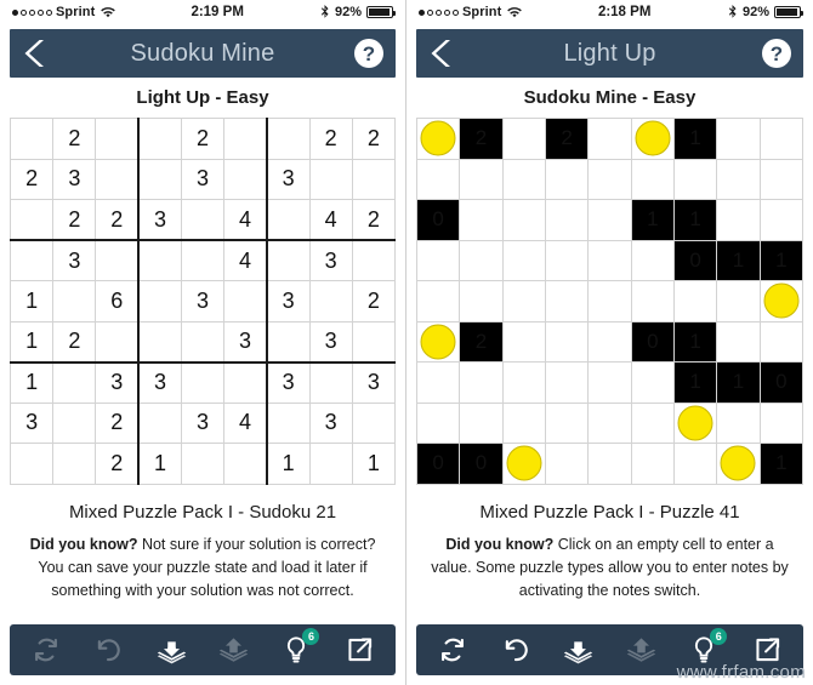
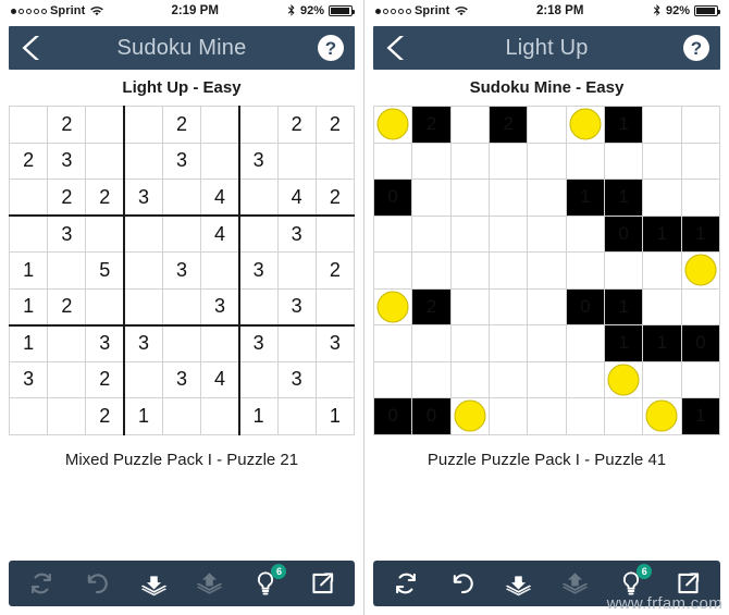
  Sprint
  2:19 PM
  92%
  Sudoku Mine
  ?
  Light Up - Easy
  	2			2			2	2
  2	3			3		3
  	2	2	3		4		4	2
  	3				4		3
- 1		6		3		3		2
+ 1		5		3		3		2
  1	2				3		3
  1		3	3			3		3
  3		2		3	4		3
  		2	1			1		1
- Mixed Puzzle Pack I - Sudoku 21
+ Mixed Puzzle Pack I - Puzzle 21
- Did you know? Not sure if your solution is correct? You can save your puzzle state and load it later if something with your solution was not correct.
  6
  Sprint
  2:18 PM
  92%
  Light Up
  ?
  Sudoku Mine - Easy
- Mixed Puzzle Pack I - Puzzle 41
+ Puzzle Puzzle Pack I - Puzzle 41
- Did you know? Click on an empty cell to enter a value. Some puzzle types allow you to enter notes by activating the notes switch.
  6
  www.frfam.com
